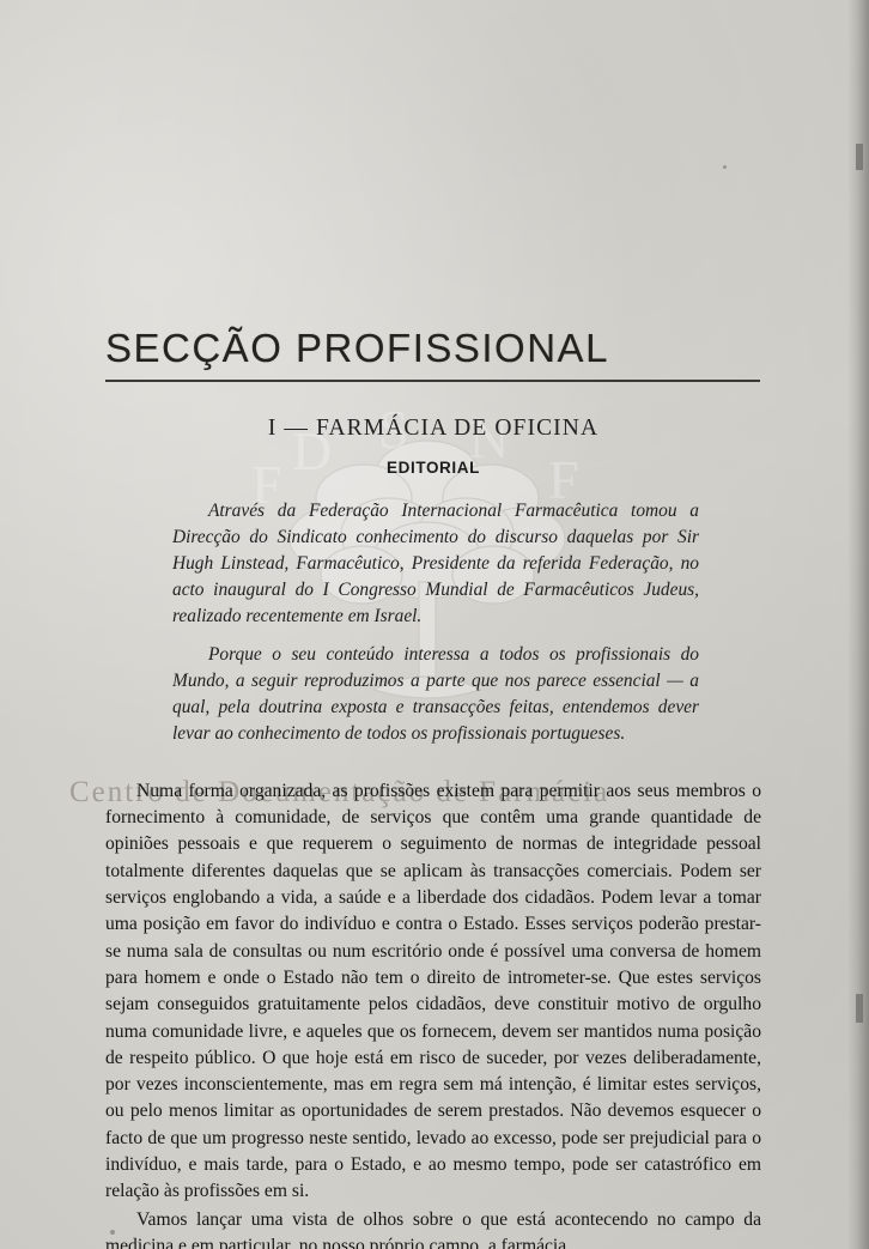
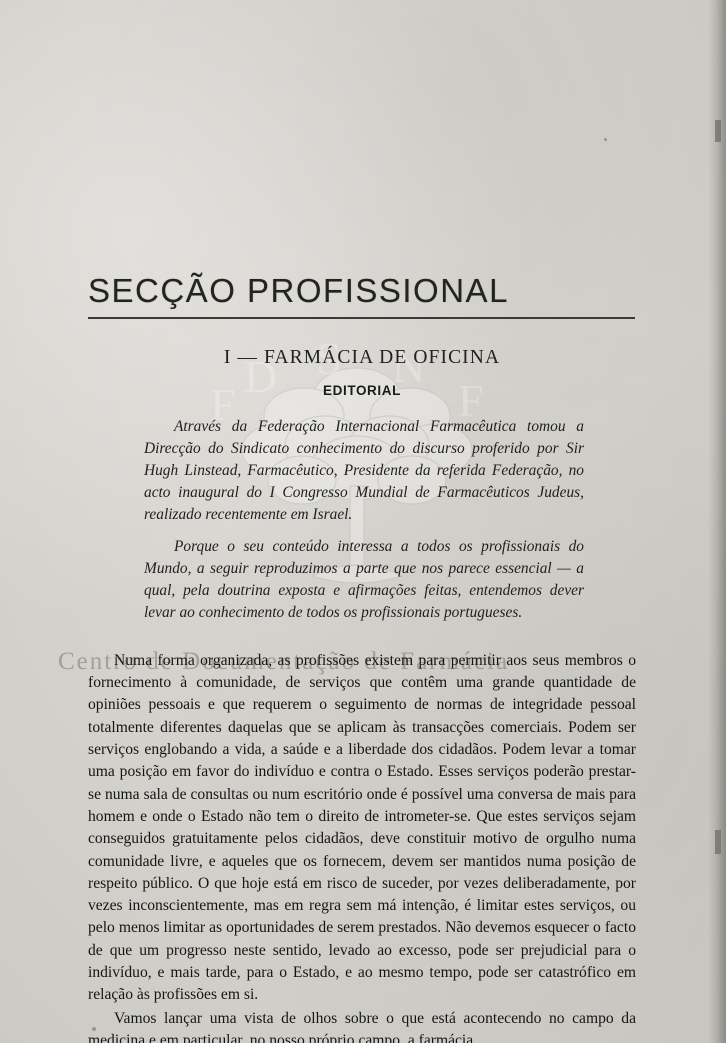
  F
  D
  S
  N
  F
  Centro de Documentação de Farmácia
  SECÇÃO PROFISSIONAL
  I — FARMÁCIA DE OFICINA
  EDITORIAL
- Através da Federação Internacional Farmacêutica tomou a Direcção do Sindicato conhecimento do discurso daquelas por Sir Hugh Linstead, Farmacêutico, Presidente da referida Federação, no acto inaugural do I Congresso Mundial de Farmacêuticos Judeus, realizado recentemente em Israel.
+ Através da Federação Internacional Farmacêutica tomou a Direcção do Sindicato conhecimento do discurso proferido por Sir Hugh Linstead, Farmacêutico, Presidente da referida Federação, no acto inaugural do I Congresso Mundial de Farmacêuticos Judeus, realizado recentemente em Israel.
- Porque o seu conteúdo interessa a todos os profissionais do Mundo, a seguir reproduzimos a parte que nos parece essencial — a qual, pela doutrina exposta e transacções feitas, entendemos dever levar ao conhecimento de todos os profissionais portugueses.
+ Porque o seu conteúdo interessa a todos os profissionais do Mundo, a seguir reproduzimos a parte que nos parece essencial — a qual, pela doutrina exposta e afirmações feitas, entendemos dever levar ao conhecimento de todos os profissionais portugueses.
- Numa forma organizada, as profissões existem para permitir aos seus membros o fornecimento à comunidade, de serviços que contêm uma grande quantidade de opiniões pessoais e que requerem o seguimento de normas de integridade pessoal totalmente diferentes daquelas que se aplicam às transacções comerciais. Podem ser serviços englobando a vida, a saúde e a liberdade dos cidadãos. Podem levar a tomar uma posição em favor do indivíduo e contra o Estado. Esses serviços poderão prestar-se numa sala de consultas ou num escritório onde é possível uma conversa de homem para homem e onde o Estado não tem o direito de intrometer-se. Que estes serviços sejam conseguidos gratuitamente pelos cidadãos, deve constituir motivo de orgulho numa comunidade livre, e aqueles que os fornecem, devem ser mantidos numa posição de respeito público. O que hoje está em risco de suceder, por vezes deliberadamente, por vezes inconscientemente, mas em regra sem má intenção, é limitar estes serviços, ou pelo menos limitar as oportunidades de serem prestados. Não devemos esquecer o facto de que um progresso neste sentido, levado ao excesso, pode ser prejudicial para o indivíduo, e mais tarde, para o Estado, e ao mesmo tempo, pode ser catastrófico em relação às profissões em si.
+ Numa forma organizada, as profissões existem para permitir aos seus membros o fornecimento à comunidade, de serviços que contêm uma grande quantidade de opiniões pessoais e que requerem o seguimento de normas de integridade pessoal totalmente diferentes daquelas que se aplicam às transacções comerciais. Podem ser serviços englobando a vida, a saúde e a liberdade dos cidadãos. Podem levar a tomar uma posição em favor do indivíduo e contra o Estado. Esses serviços poderão prestar-se numa sala de consultas ou num escritório onde é possível uma conversa de mais para homem e onde o Estado não tem o direito de intrometer-se. Que estes serviços sejam conseguidos gratuitamente pelos cidadãos, deve constituir motivo de orgulho numa comunidade livre, e aqueles que os fornecem, devem ser mantidos numa posição de respeito público. O que hoje está em risco de suceder, por vezes deliberadamente, por vezes inconscientemente, mas em regra sem má intenção, é limitar estes serviços, ou pelo menos limitar as oportunidades de serem prestados. Não devemos esquecer o facto de que um progresso neste sentido, levado ao excesso, pode ser prejudicial para o indivíduo, e mais tarde, para o Estado, e ao mesmo tempo, pode ser catastrófico em relação às profissões em si.
  Vamos lançar uma vista de olhos sobre o que está acontecendo no campo da medicina e em particular, no nosso próprio campo, a farmácia.
